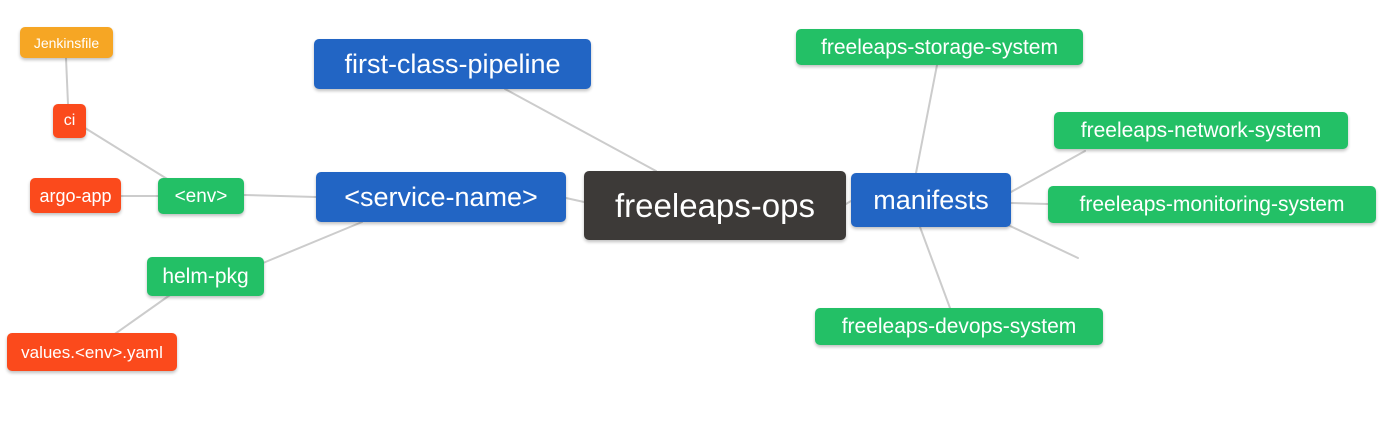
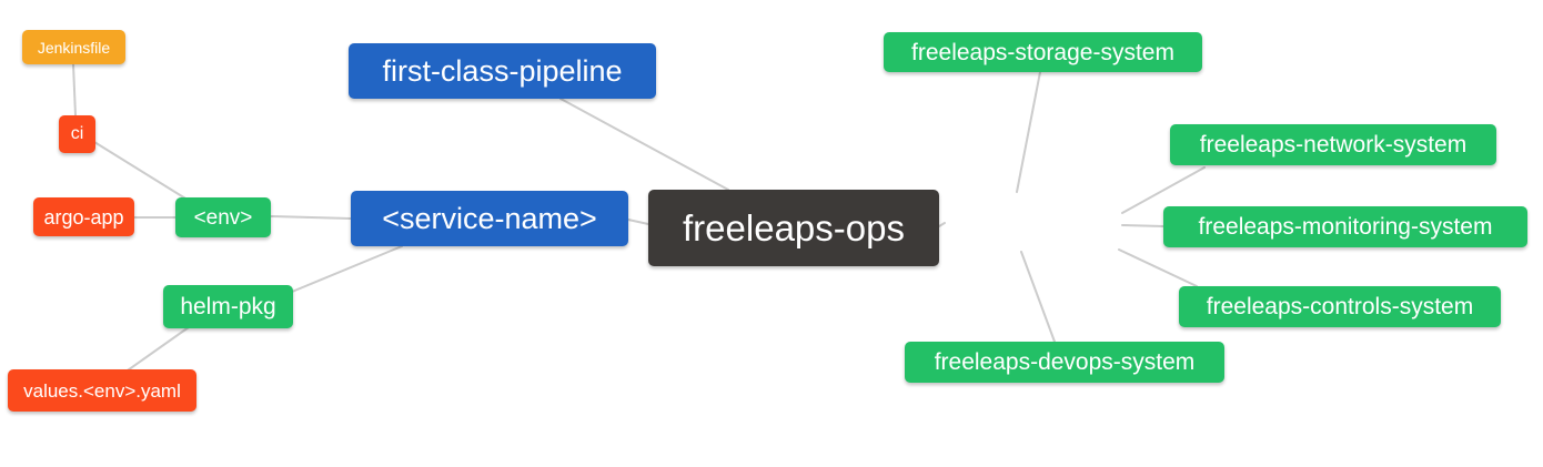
  Jenkinsfile
  ci
  argo-app
  <env>
  helm-pkg
  values.<env>.yaml
  first-class-pipeline
  <service-name>
  freeleaps-ops
- manifests
  freeleaps-storage-system
  freeleaps-network-system
  freeleaps-monitoring-system
+ freeleaps-controls-system
  freeleaps-devops-system
